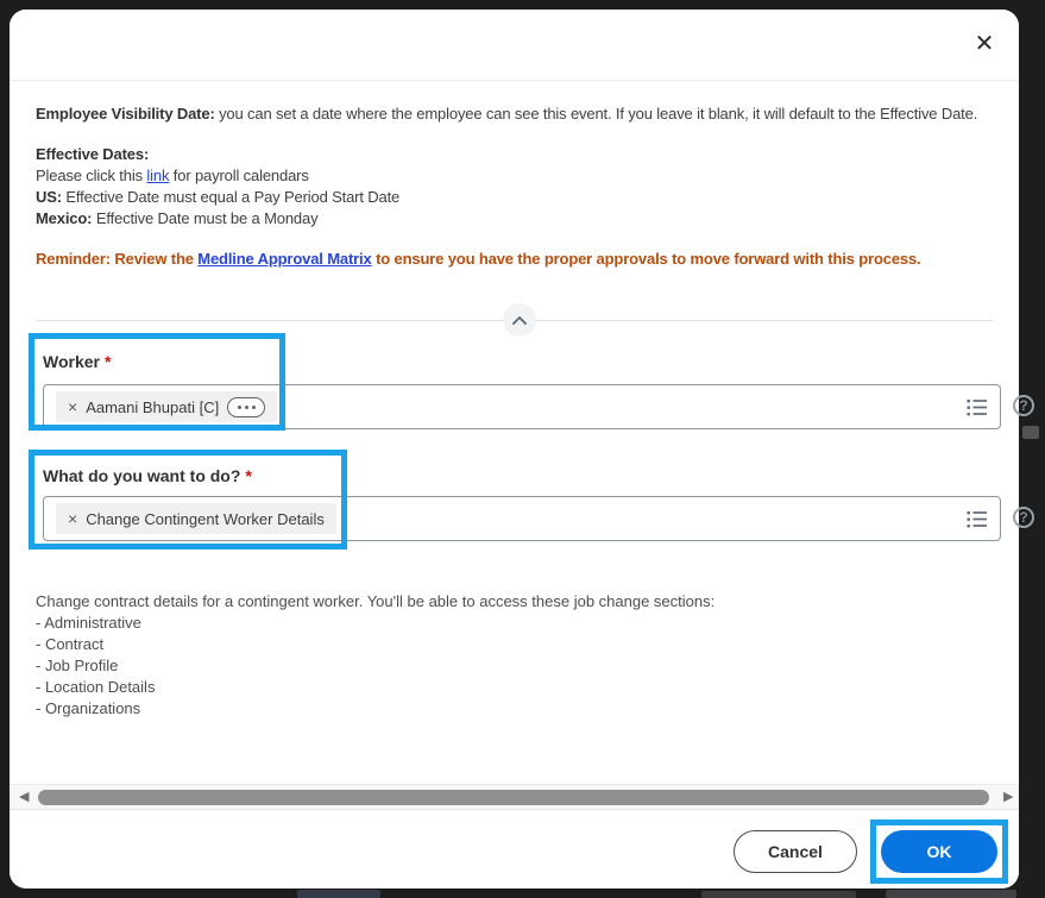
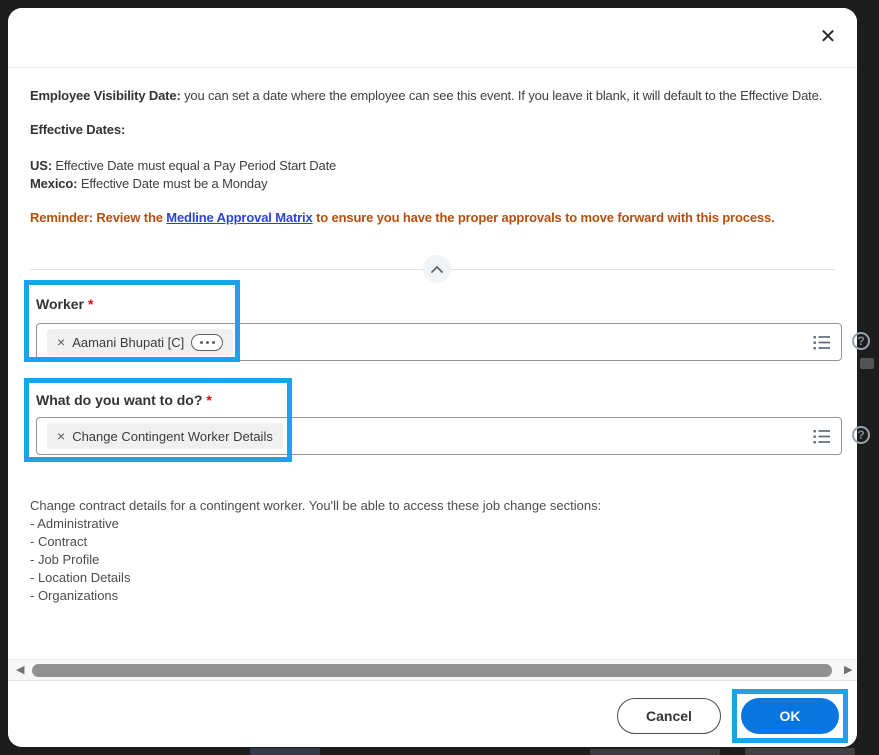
  ✕
  Employee Visibility Date: you can set a date where the employee can see this event. If you leave it blank, it will default to the Effective Date.
  Effective Dates:
- Please click this link for payroll calendars
  US: Effective Date must equal a Pay Period Start Date
  Mexico: Effective Date must be a Monday
  Reminder: Review the Medline Approval Matrix to ensure you have the proper approvals to move forward with this process.
  Worker *
  ×
  Aamani Bhupati [C]
  ?
  What do you want to do? *
  ×
  Change Contingent Worker Details
  ?
  Change contract details for a contingent worker. You'll be able to access these job change sections:
  - Administrative
  - Contract
  - Job Profile
  - Location Details
  - Organizations
  ◀
  ▶
  Cancel
  OK
